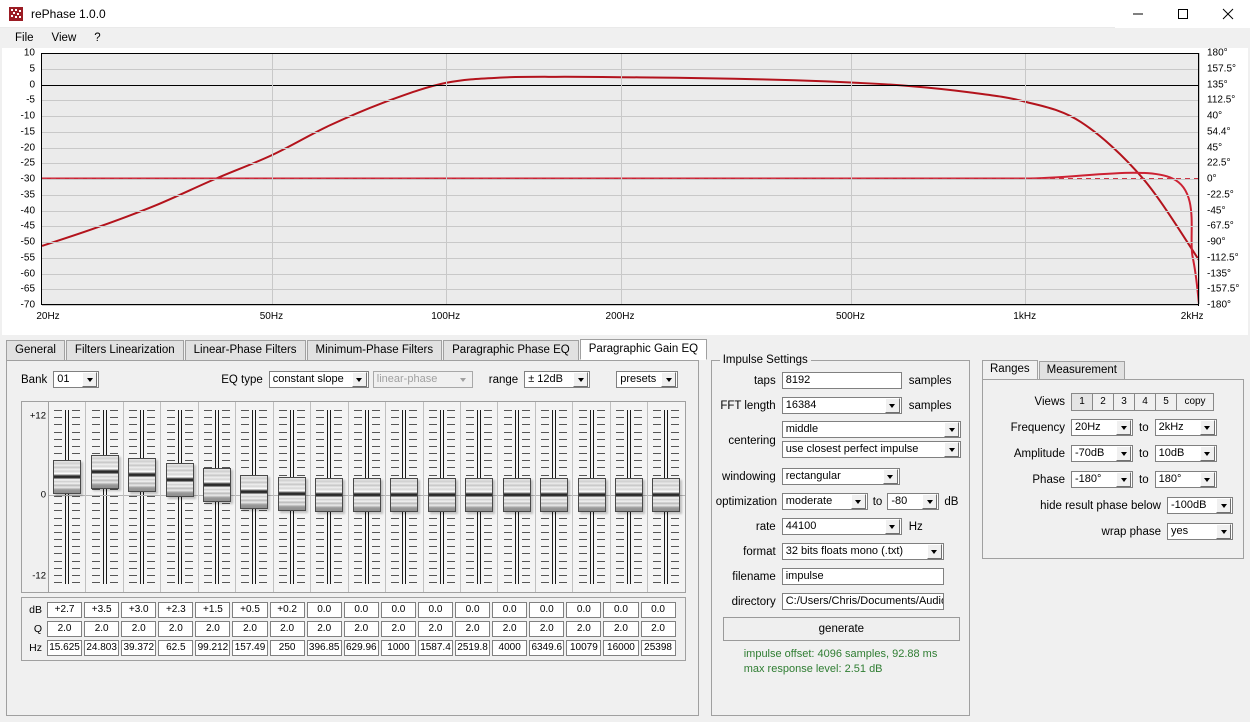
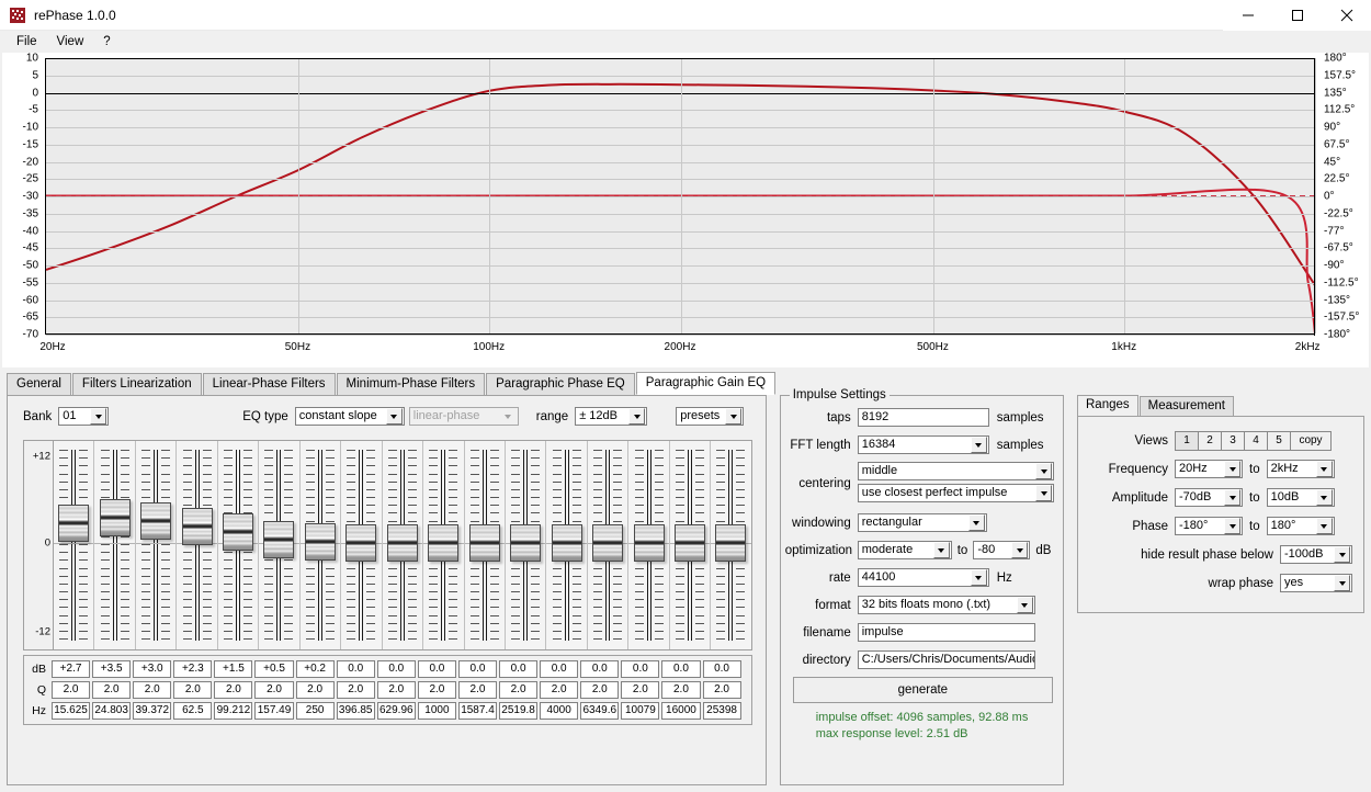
  rePhase 1.0.0
  File
  View
  ?
  10
  5
  0
  -5
  -10
  -15
  -20
  -25
  -30
  -35
  -40
  -45
  -50
  -55
  -60
  -65
  -70
  180°
  157.5°
  135°
  112.5°
- 40°
+ 90°
- 54.4°
+ 67.5°
  45°
  22.5°
  0°
  -22.5°
- -45°
+ -77°
  -67.5°
  -90°
  -112.5°
  -135°
  -157.5°
  -180°
  20Hz
  50Hz
  100Hz
  200Hz
  500Hz
  1kHz
  2kHz
  General
  Filters Linearization
  Linear-Phase Filters
  Minimum-Phase Filters
  Paragraphic Phase EQ
  Paragraphic Gain EQ
  Bank
  01
  EQ type
  constant slope
  linear-phase
  range
  ± 12dB
  presets
  +12
  0
  -12
  dB
  +2.7
  +3.5
  +3.0
  +2.3
  +1.5
  +0.5
  +0.2
  0.0
  0.0
  0.0
  0.0
  0.0
  0.0
  0.0
  0.0
  0.0
  0.0
  Q
  2.0
  2.0
  2.0
  2.0
  2.0
  2.0
  2.0
  2.0
  2.0
  2.0
  2.0
  2.0
  2.0
  2.0
  2.0
  2.0
  2.0
  Hz
  15.625
  24.803
  39.372
  62.5
  99.212
  157.49
  250
  396.85
  629.96
  1000
  1587.4
  2519.8
  4000
  6349.6
  10079
  16000
  25398
  Impulse Settings
  taps
  8192
  samples
  FFT length
  16384
  samples
  centering
  middle
  use closest perfect impulse
  windowing
  rectangular
  optimization
  moderate
  to
  -80
  dB
  rate
  44100
  Hz
  format
  32 bits floats mono (.txt)
  filename
  impulse
  directory
  C:/Users/Chris/Documents/Audi
  generate
  impulse offset: 4096 samples, 92.88 ms
  max response level: 2.51 dB
  Ranges
  Measurement
  Views
  1
  2
  3
  4
  5
  copy
  Frequency
  20Hz
  to
  2kHz
  Amplitude
  -70dB
  to
  10dB
  Phase
  -180°
  to
  180°
  hide result phase below
  -100dB
  wrap phase
  yes
